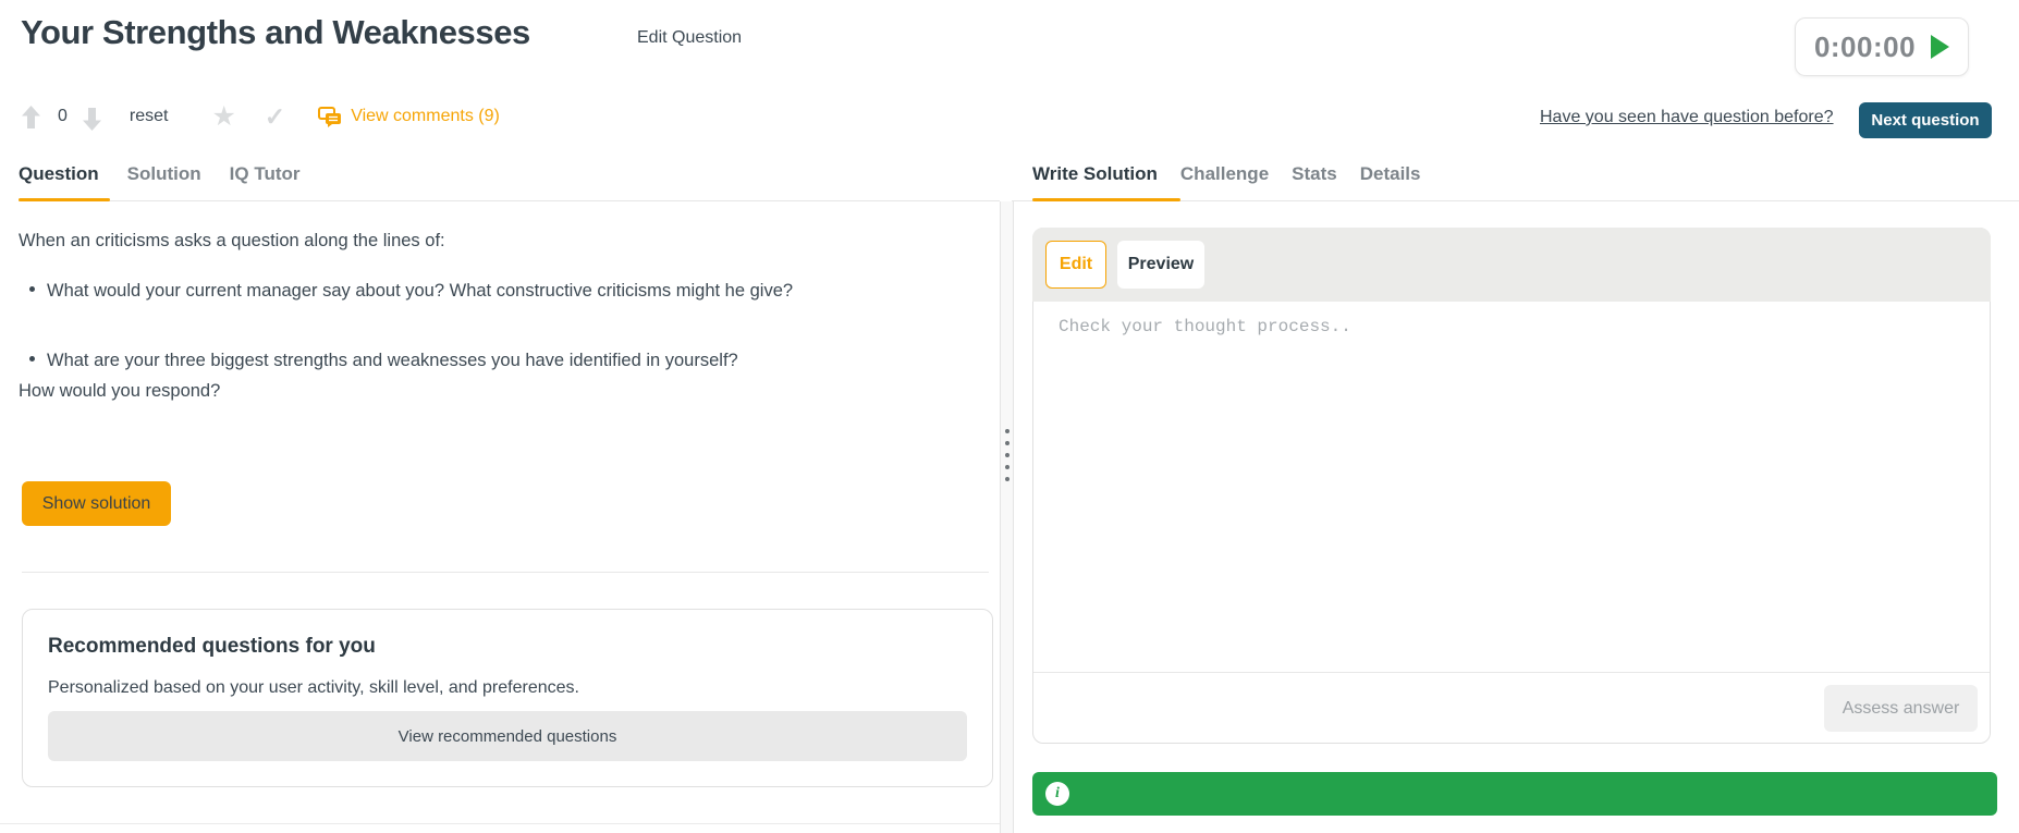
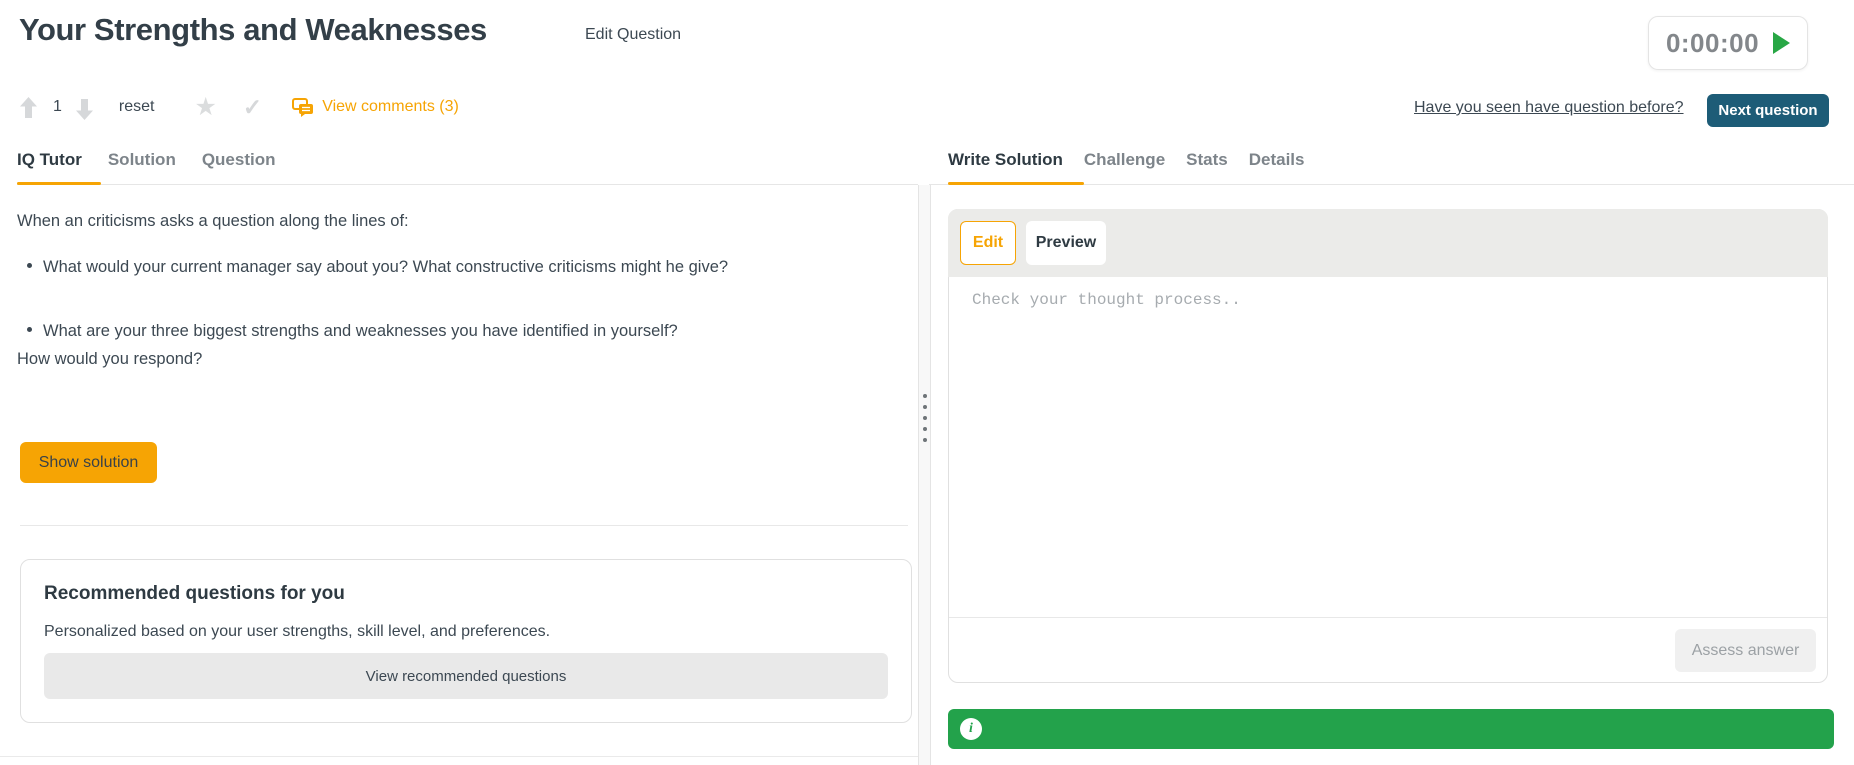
  Your Strengths and Weaknesses
  Edit Question
  0:00:00
  Have you seen have question before?
  Next question
- 0
+ 1
  reset
  ★
  ✓
- View comments (9)
+ View comments (3)
- Question
+ IQ Tutor
  Solution
- IQ Tutor
+ Question
  Write Solution
  Challenge
  Stats
  Details
  When an criticisms asks a question along the lines of:
  What would your current manager say about you? What constructive criticisms might he give?
  What are your three biggest strengths and weaknesses you have identified in yourself?
  How would you respond?
  Show solution
  Recommended questions for you
- Personalized based on your user activity, skill level, and preferences.
+ Personalized based on your user strengths, skill level, and preferences.
  View recommended questions
  Edit
  Preview
  Check your thought process..
  Assess answer
  i
